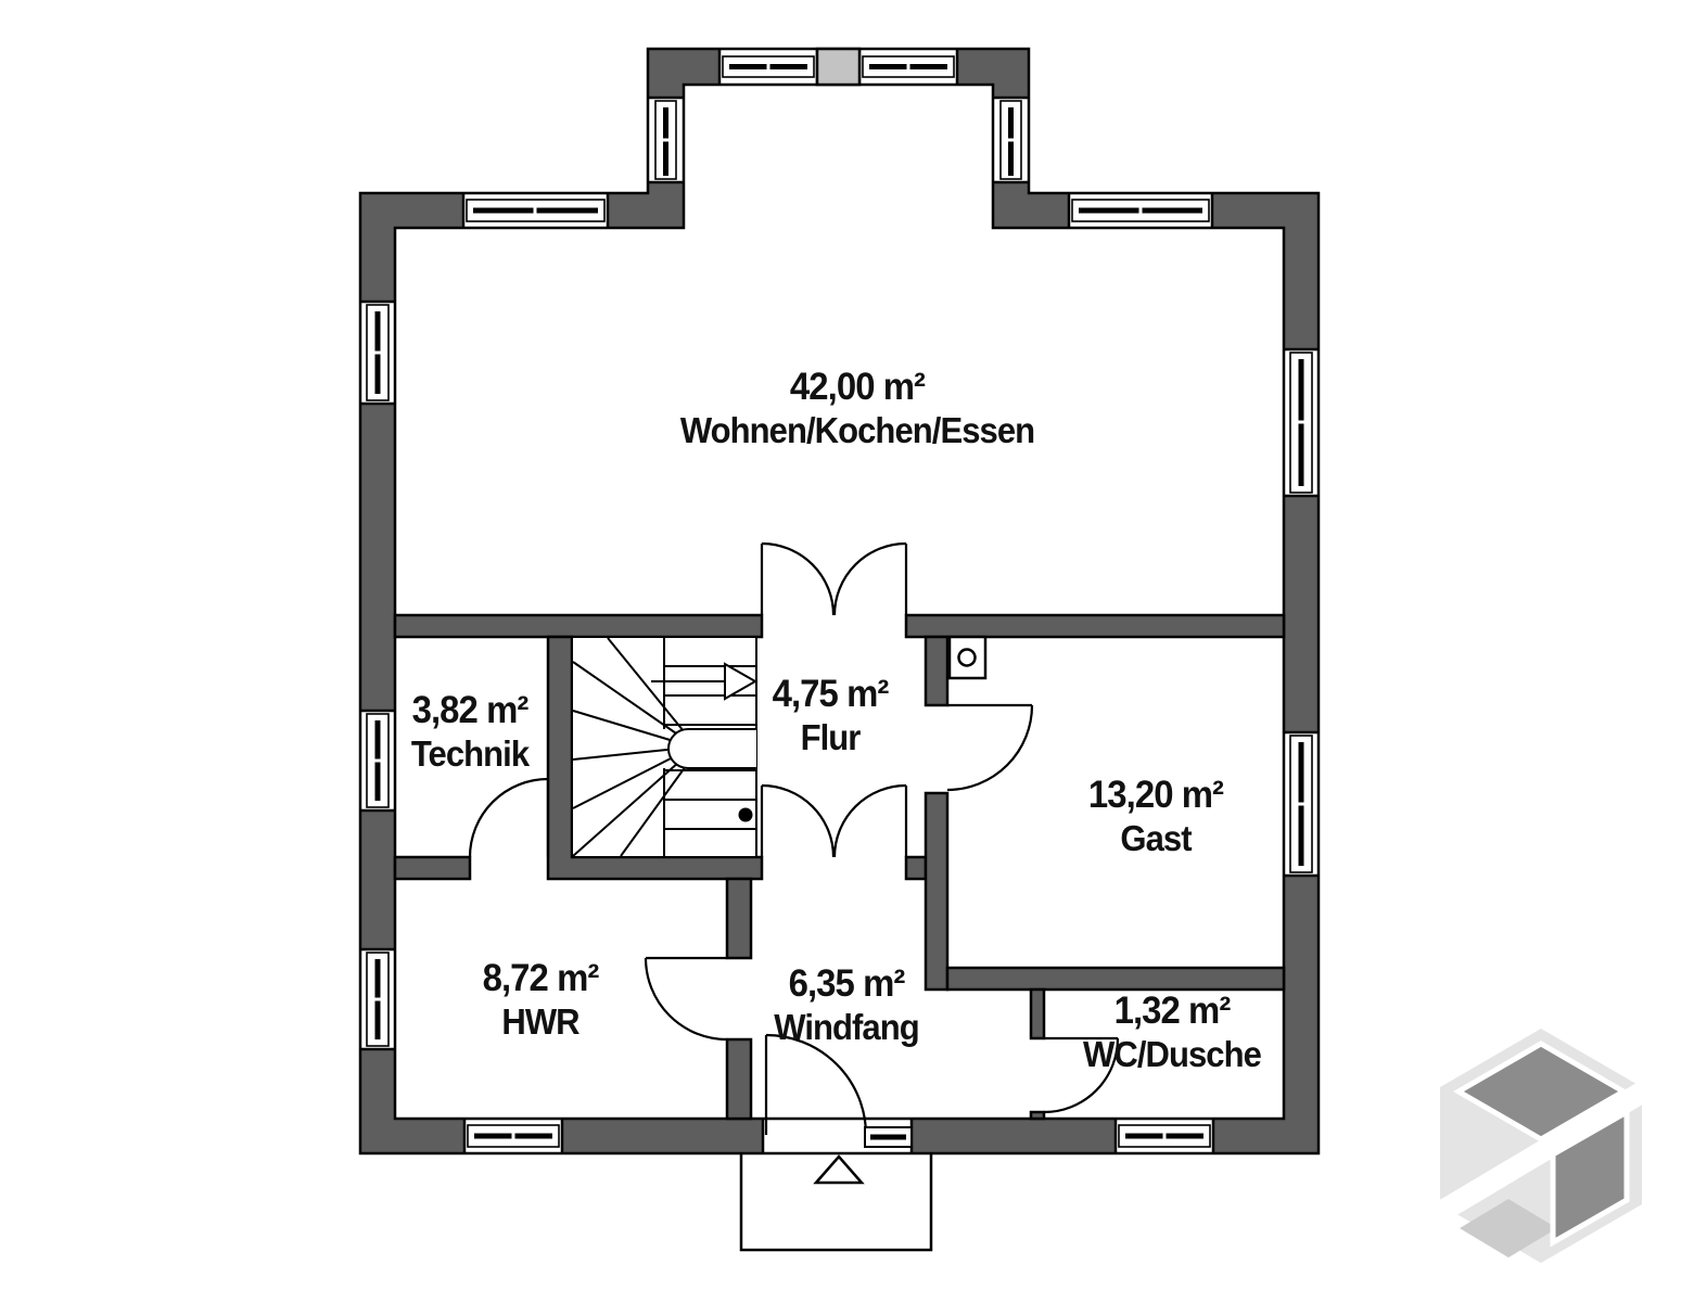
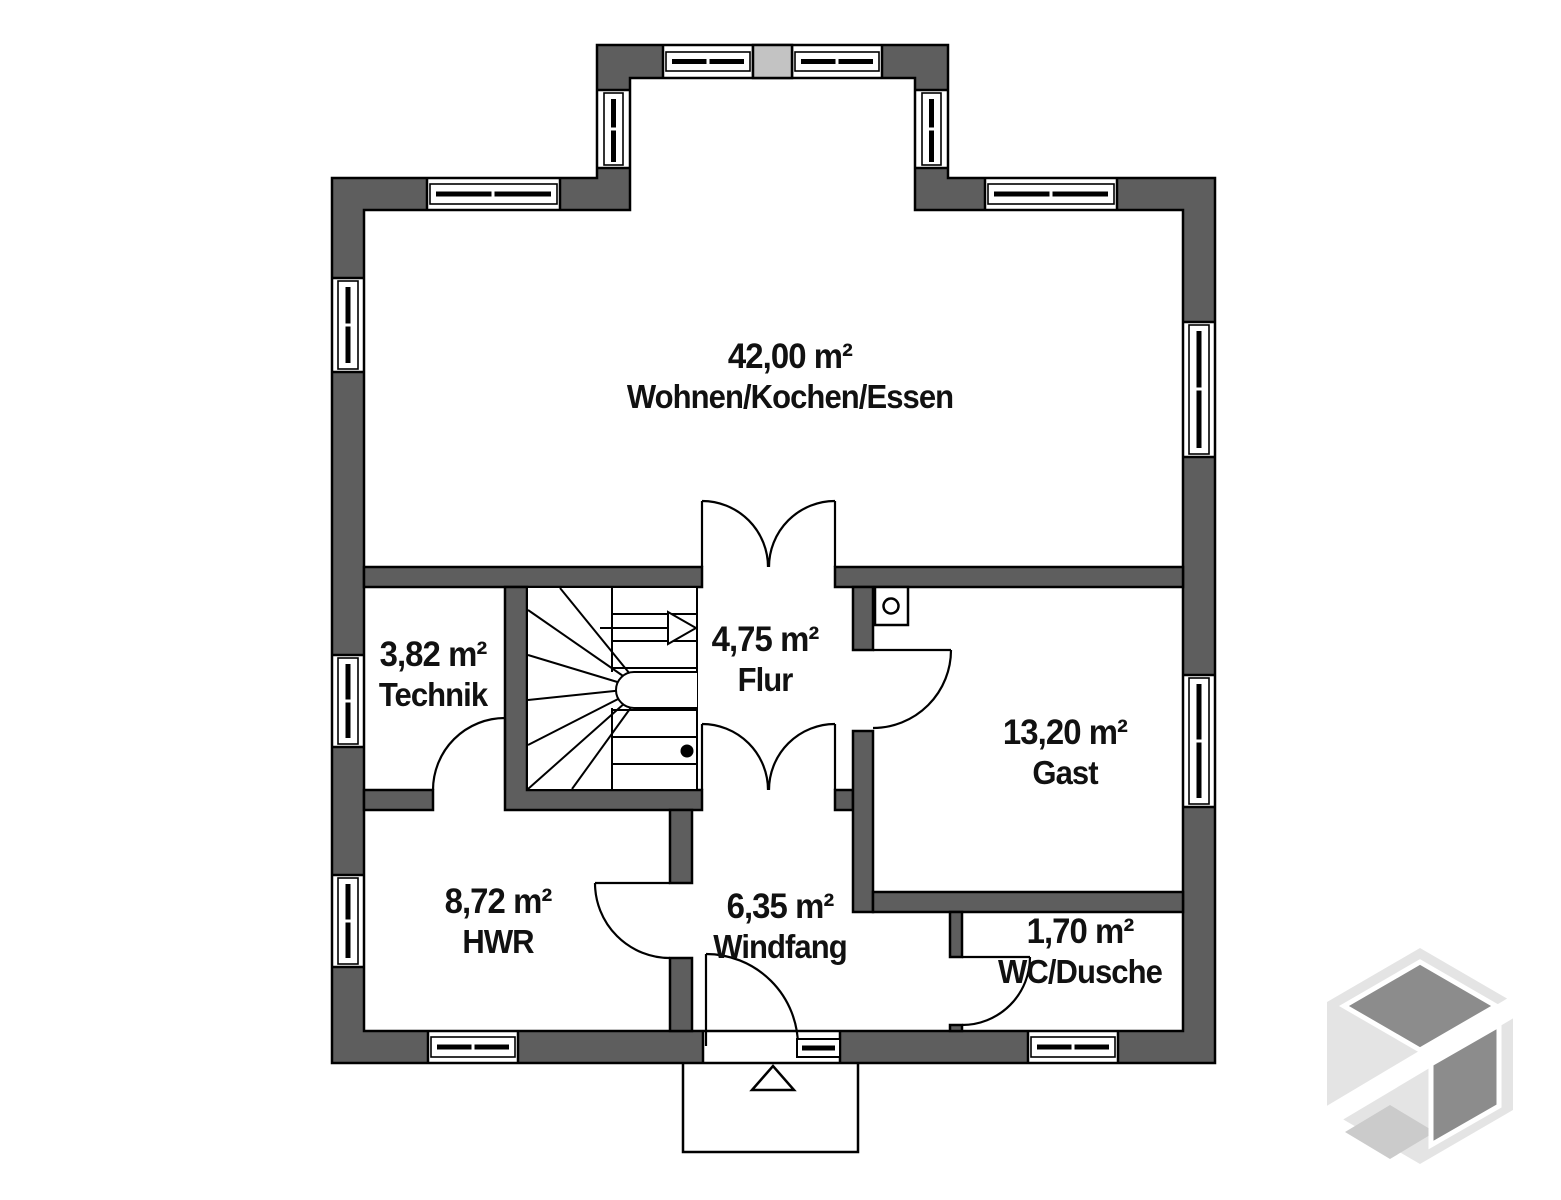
  42,00 m²
  Wohnen/Kochen/Essen
  3,82 m²
  Technik
  4,75 m²
  Flur
  13,20 m²
  Gast
  8,72 m²
  HWR
  6,35 m²
  Windfang
- 1,32 m²
+ 1,70 m²
  WC/Dusche
